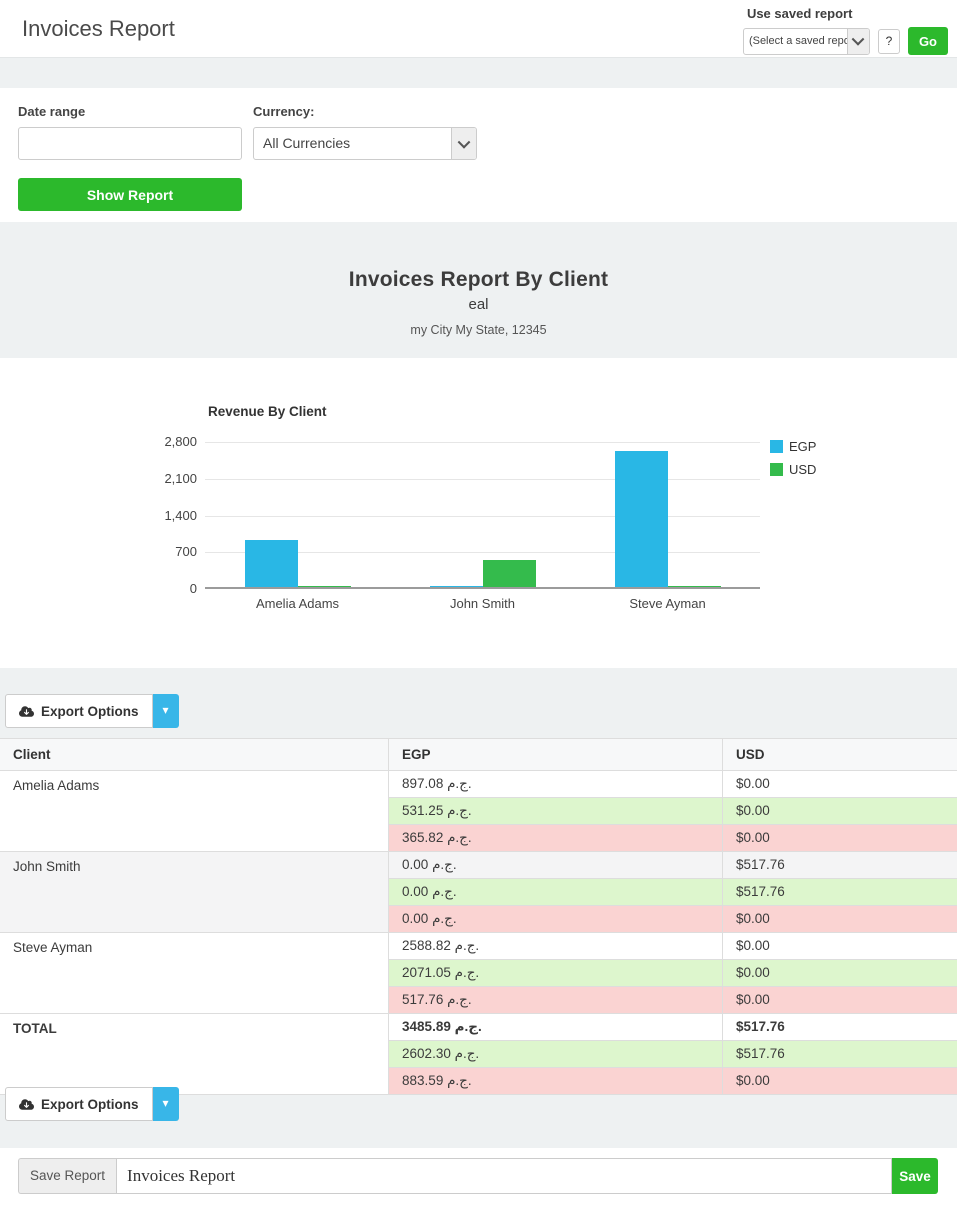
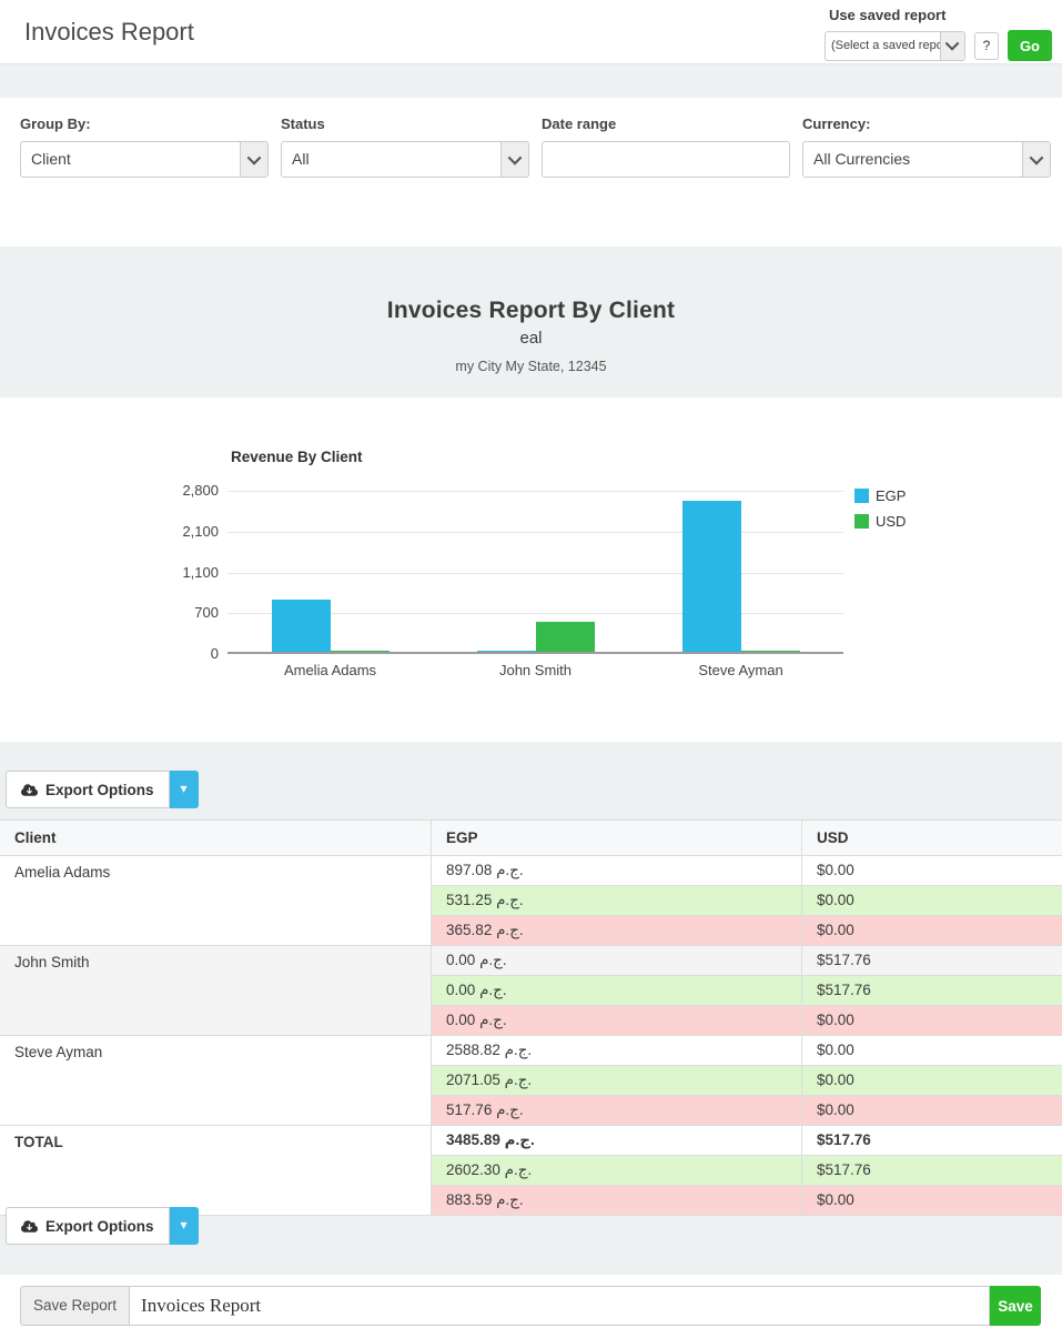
  Invoices Report
  Use saved report
  (Select a saved rep
  ?
  Go
+ Group By:
+ Client
+ Status
+ All
  Date range
  Currency:
  All Currencies
- Show Report
  Invoices Report By Client
  eal
  my City My State, 12345
  Revenue By Client
  2,800
  2,100
- 1,400
+ 1,100
  700
  0
  Amelia Adams
  John Smith
  Steve Ayman
  EGP
  USD
  Export Options
  ▾
  Client	EGP	USD
  Amelia Adams	897.08 ج.م.	$0.00
  531.25 ج.م.	$0.00
  365.82 ج.م.	$0.00
  John Smith	0.00 ج.م.	$517.76
  0.00 ج.م.	$517.76
  0.00 ج.م.	$0.00
  Steve Ayman	2588.82 ج.م.	$0.00
  2071.05 ج.م.	$0.00
  517.76 ج.م.	$0.00
  TOTAL	3485.89 ج.م.	$517.76
  2602.30 ج.م.	$517.76
  883.59 ج.م.	$0.00
  Export Options
  ▾
  Save Report
  Invoices Report
  Save
